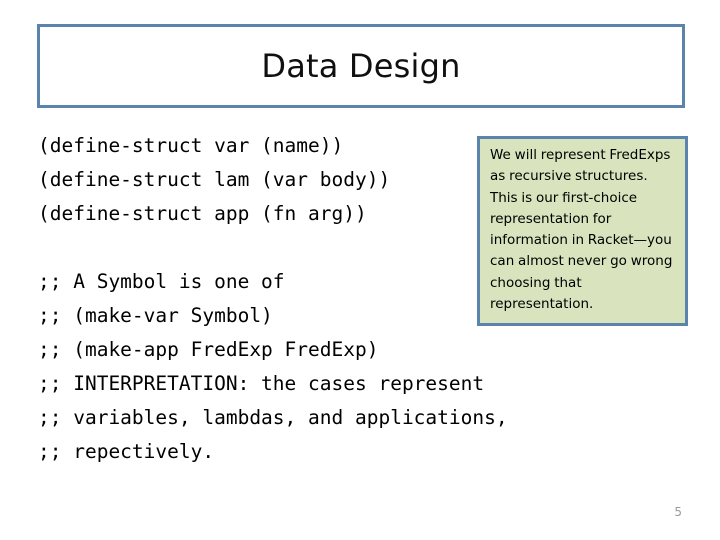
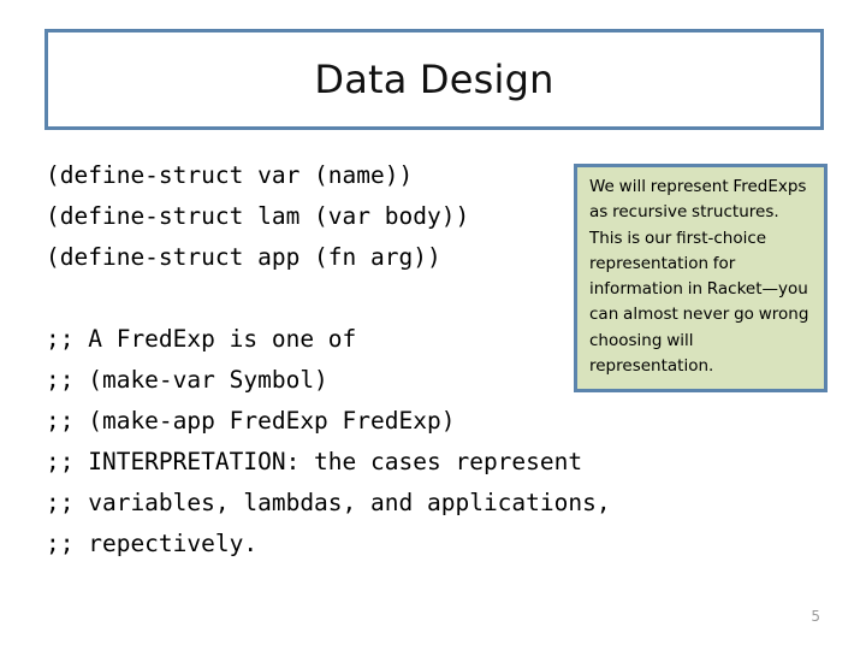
  Data Design
  (define-struct var (name))
  (define-struct lam (var body))
  (define-struct app (fn arg))
- ;; A Symbol is one of
+ ;; A FredExp is one of
  ;; (make-var Symbol)
  ;; (make-app FredExp FredExp)
  ;; INTERPRETATION: the cases represent
  ;; variables, lambdas, and applications,
  ;; repectively.
- We will represent FredExps as recursive structures. This is our first-choice representation for information in Racket—you can almost never go wrong choosing that representation.
+ We will represent FredExps as recursive structures. This is our first-choice representation for information in Racket—you can almost never go wrong choosing will representation.
  5
